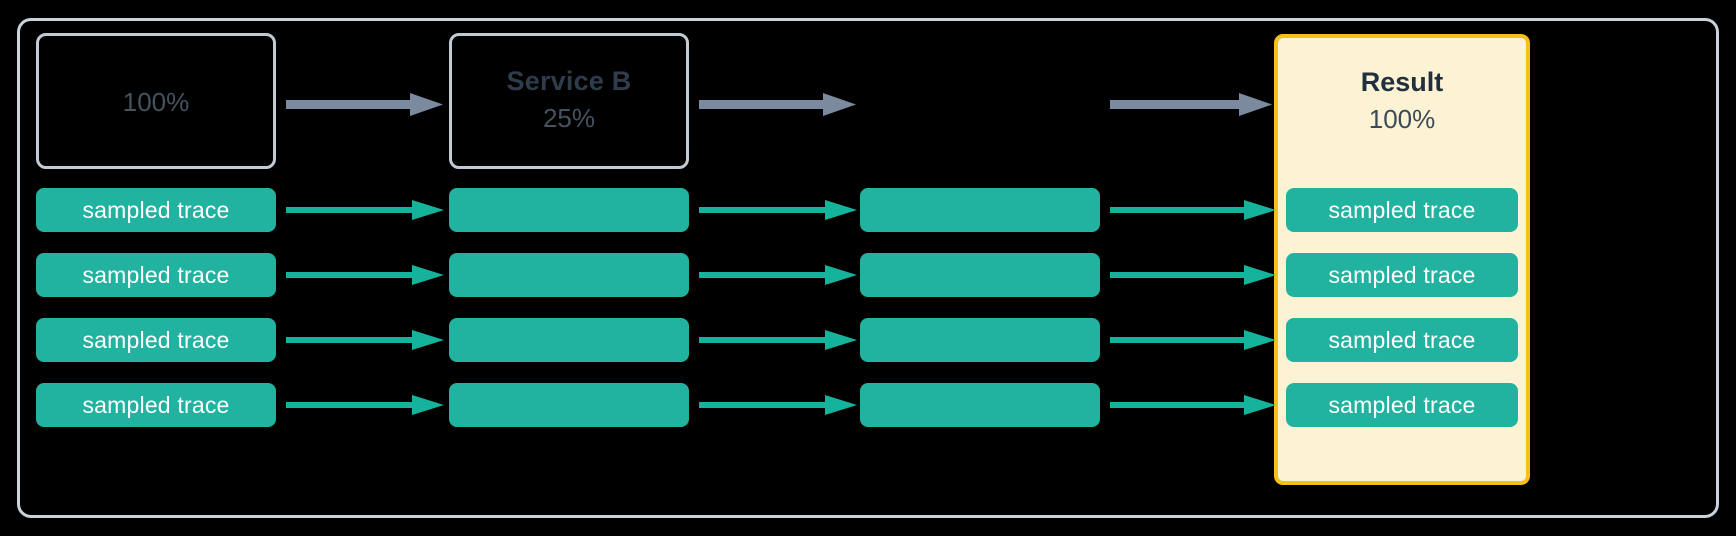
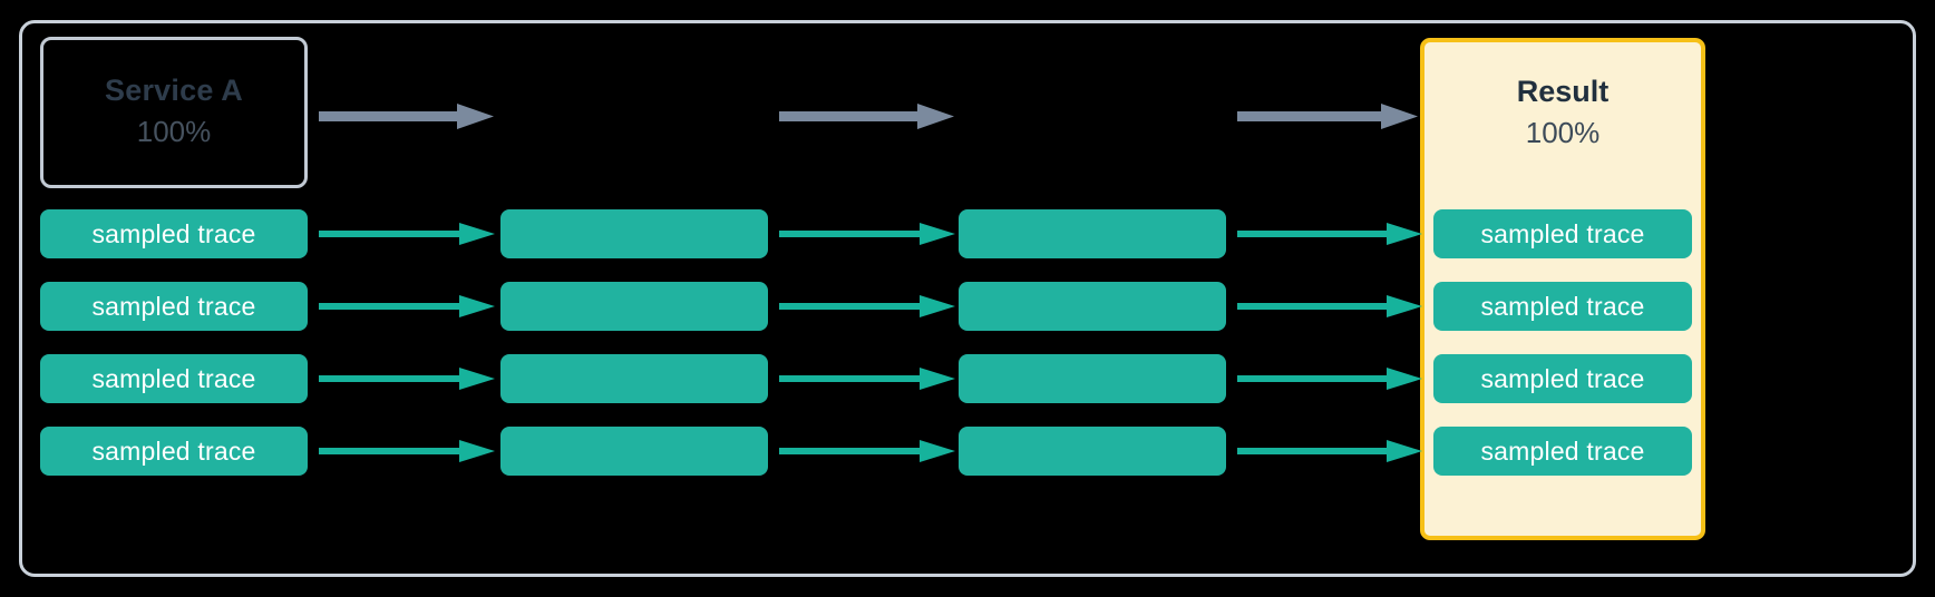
+ Service A
  100%
- Service B
- 25%
  Result
  100%
  sampled trace
  sampled trace
  sampled trace
  sampled trace
  sampled trace
  sampled trace
  sampled trace
  sampled trace
